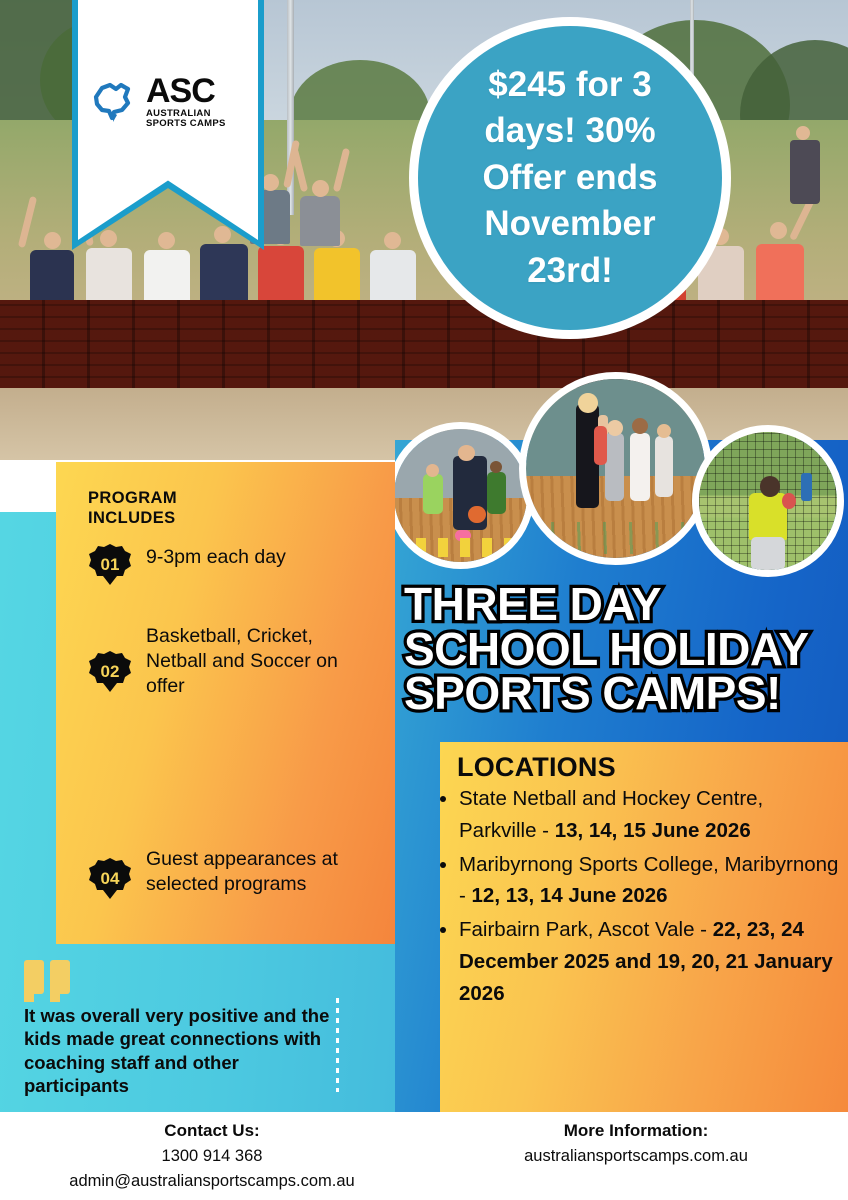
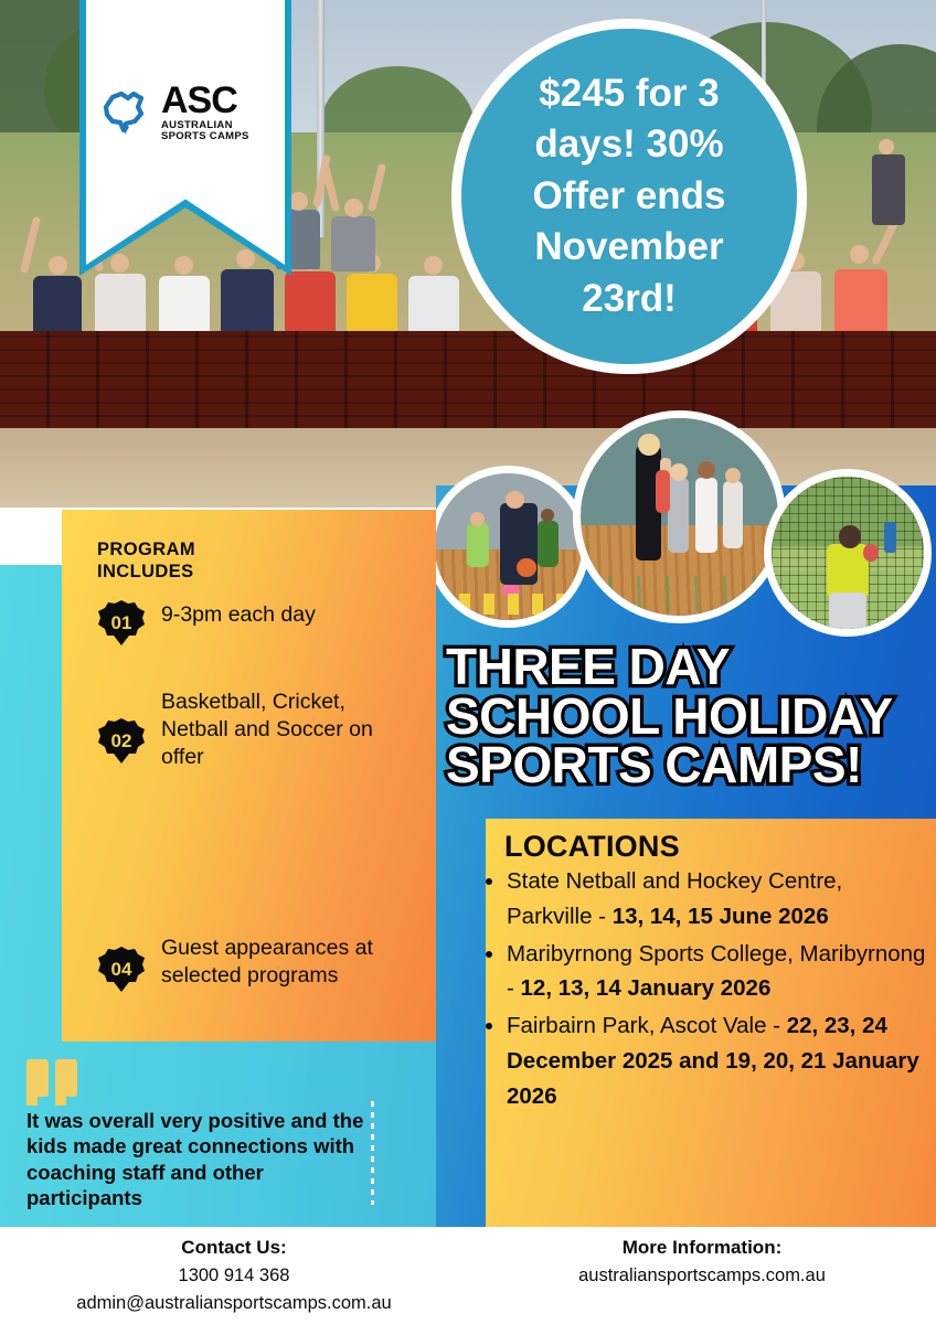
  ASC
  AUSTRALIAN
  SPORTS CAMPS
  $245 for 3 days! 30% Offer ends November 23rd!
  THREE DAY SCHOOL HOLIDAY SPORTS CAMPS!
  PROGRAM
  INCLUDES
  01
  9-3pm each day
  02
  Basketball, Cricket, Netball and Soccer on offer
  04
  Guest appearances at selected programs
  LOCATIONS
  State Netball and Hockey Centre, Parkville - 13, 14, 15 June 2026
- Maribyrnong Sports College, Maribyrnong - 12, 13, 14 June 2026
+ Maribyrnong Sports College, Maribyrnong - 12, 13, 14 January 2026
  Fairbairn Park, Ascot Vale - 22, 23, 24 December 2025 and 19, 20, 21 January 2026
  It was overall very positive and the kids made great connections with coaching staff and other participants
  Contact Us:
  1300 914 368
  admin@australiansportscamps.com.au
  More Information:
  australiansportscamps.com.au
